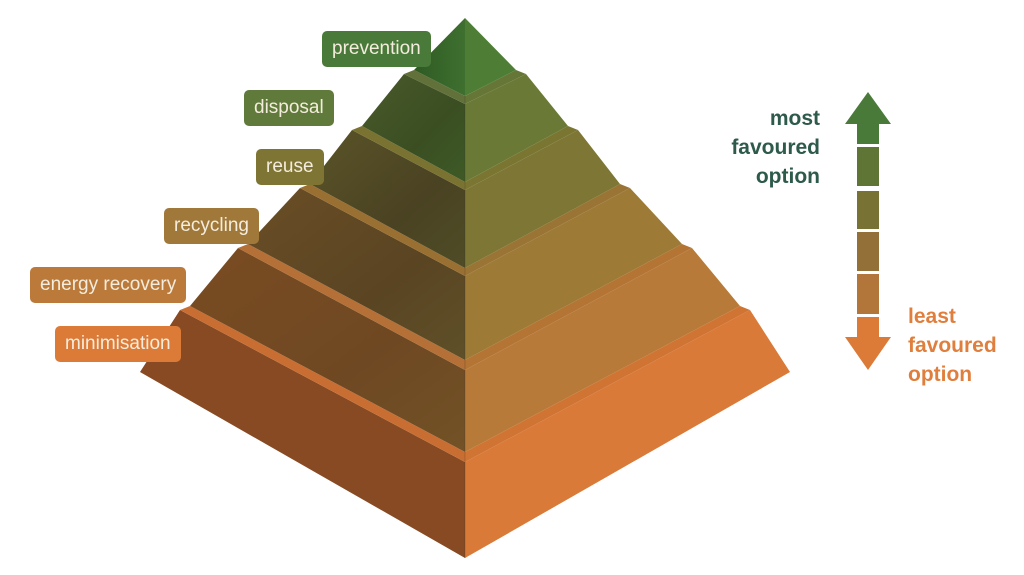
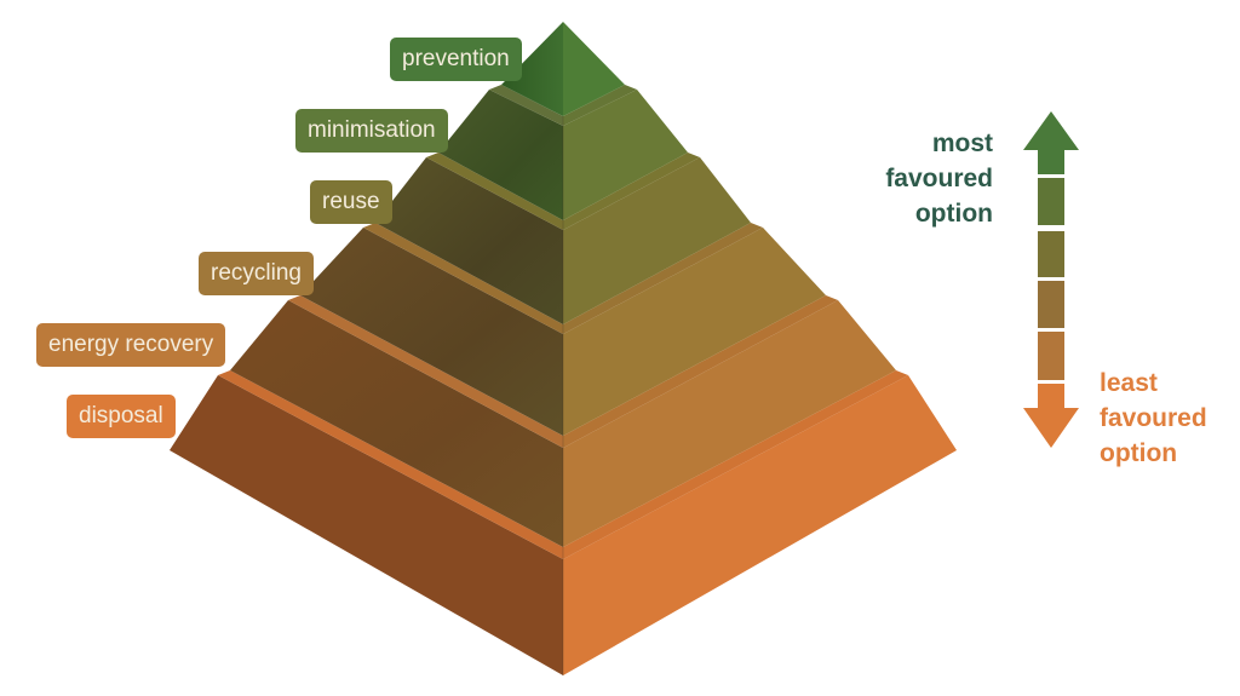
  prevention
- disposal
+ minimisation
  reuse
  recycling
  energy recovery
- minimisation
+ disposal
  most
  favoured
  option
  least
  favoured
  option
